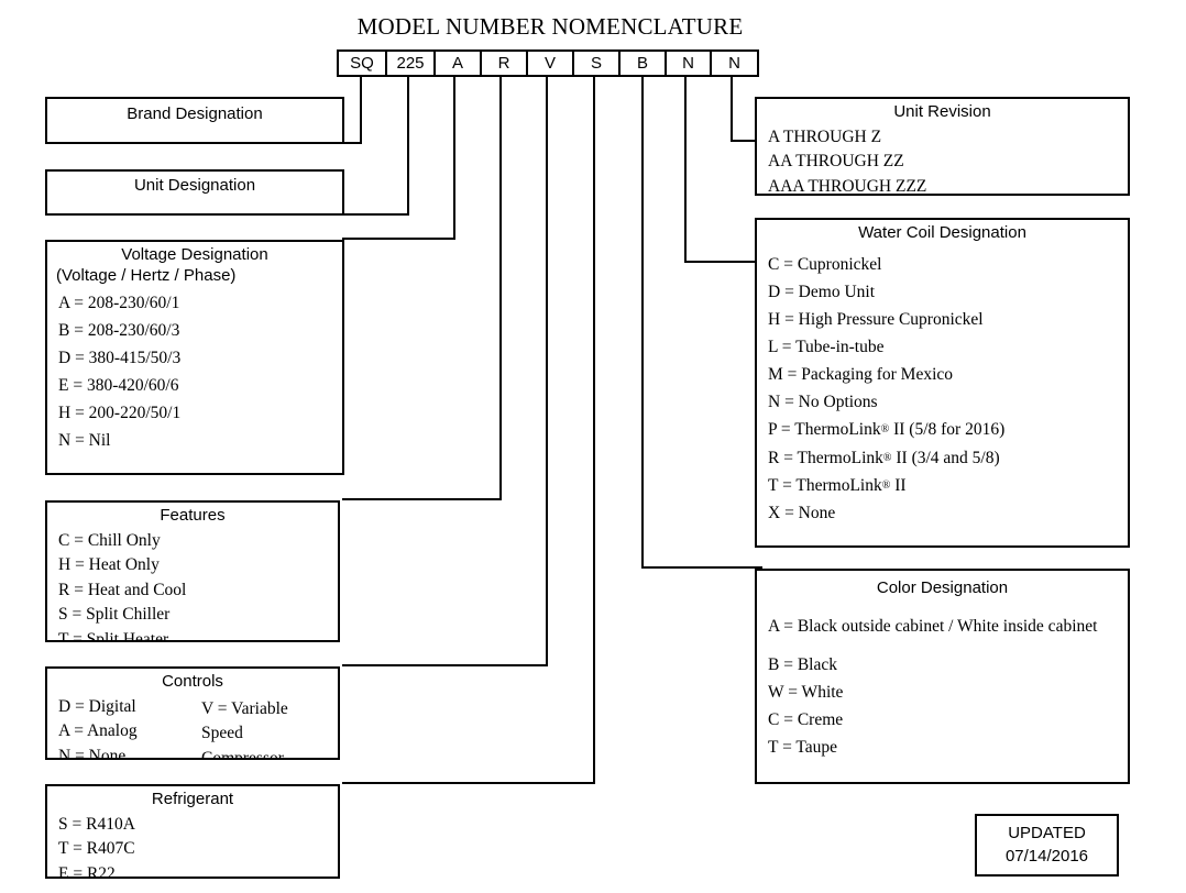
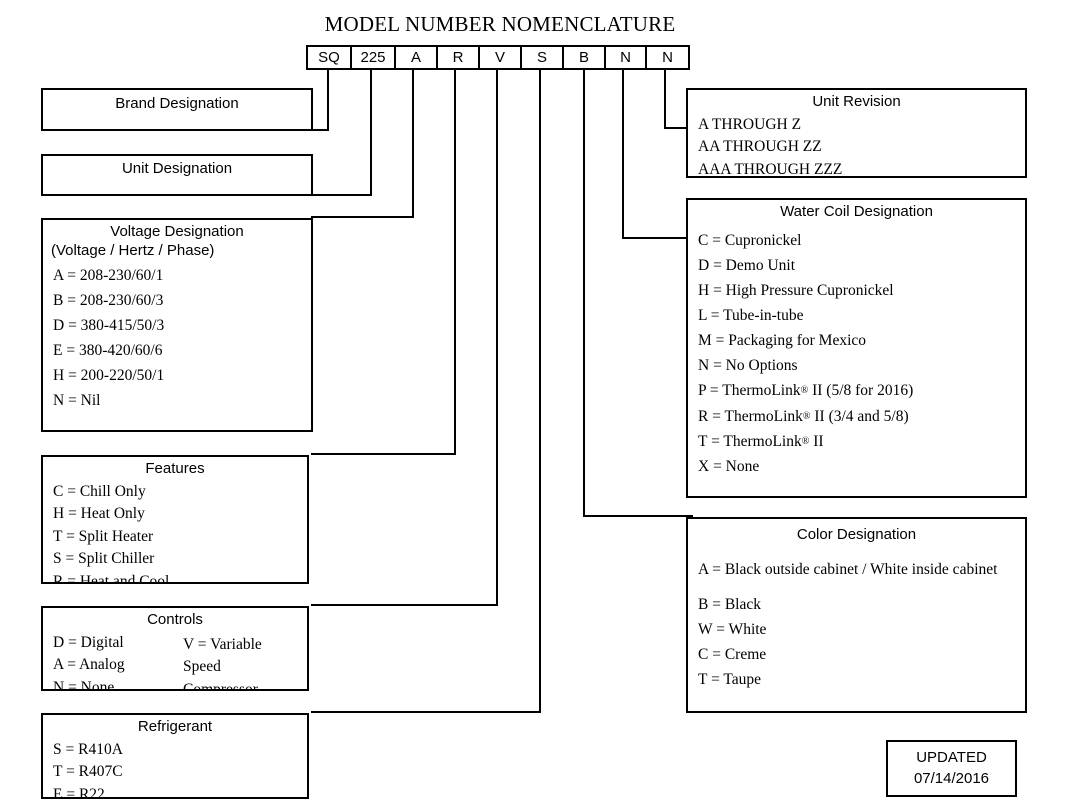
  MODEL NUMBER NOMENCLATURE
  SQ
  225
  A
  R
  V
  S
  B
  N
  N
  Brand Designation
  Unit Designation
  Voltage Designation
  (Voltage / Hertz / Phase)
  A = 208-230/60/1
  B = 208-230/60/3
  D = 380-415/50/3
  E = 380-420/60/6
  H = 200-220/50/1
  N = Nil
  Features
  C = Chill Only
  H = Heat Only
- R = Heat and Cool
+ T = Split Heater
  S = Split Chiller
- T = Split Heater
+ R = Heat and Cool
  Controls
  D = Digital
  A = Analog
  N = None
  V = Variable
  Speed
  Refrigerant
  S = R410A
  T = R407C
  E = R22
  Unit Revision
  A THROUGH Z
  AA THROUGH ZZ
  AAA THROUGH ZZZ
  Water Coil Designation
  C = Cupronickel
  D = Demo Unit
  H = High Pressure Cupronickel
  L = Tube-in-tube
  M = Packaging for Mexico
  N = No Options
  P = ThermoLink® II (5/8 for 2016)
  R = ThermoLink® II (3/4 and 5/8)
  T = ThermoLink® II
  X = None
  Color Designation
  A = Black outside cabinet / White inside cabinet
  B = Black
  W = White
  C = Creme
  T = Taupe
  UPDATED
  07/14/2016
